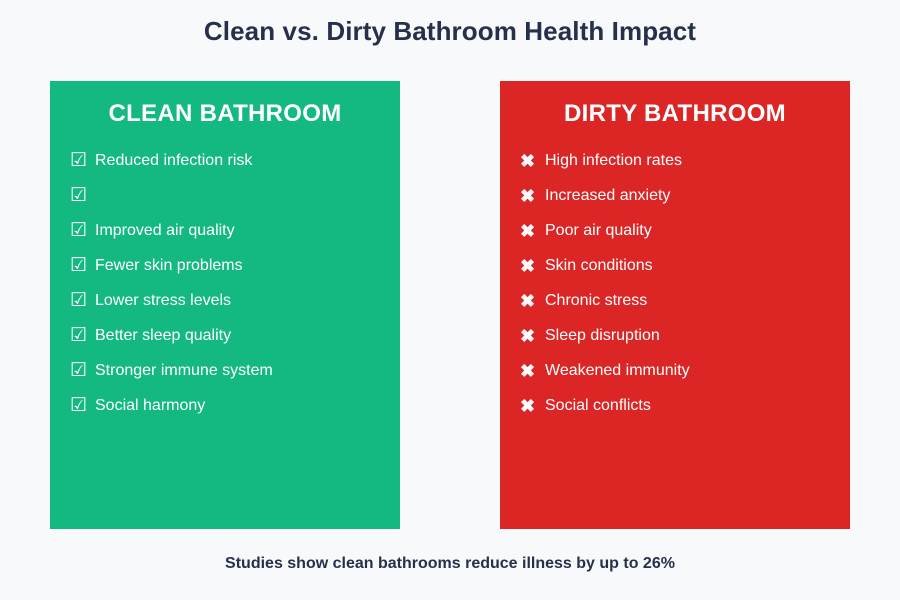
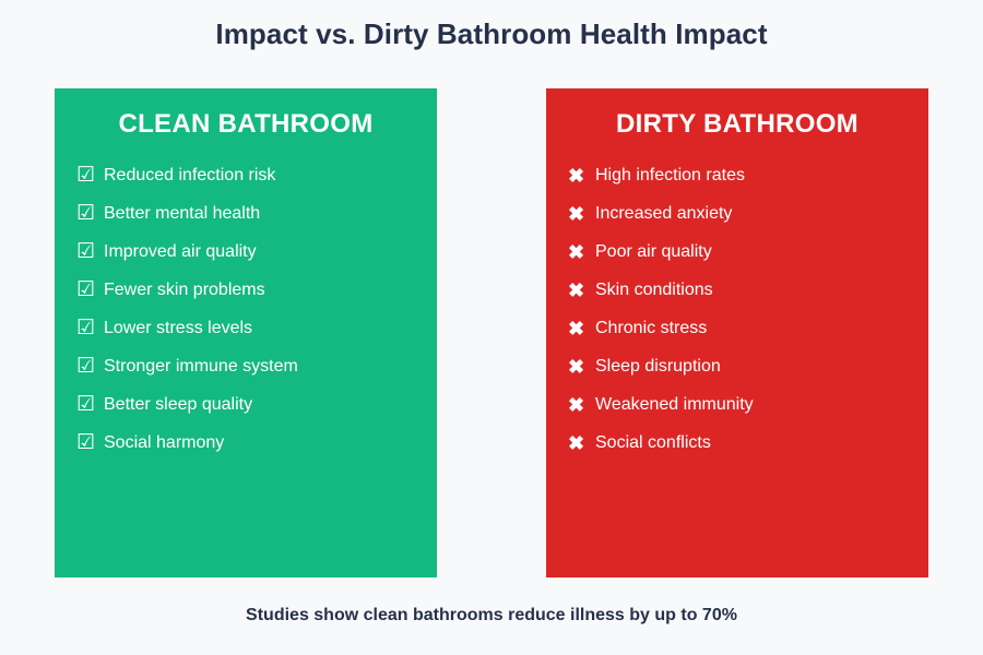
- Clean vs. Dirty Bathroom Health Impact
+ Impact vs. Dirty Bathroom Health Impact
  CLEAN BATHROOM
  ☑
  Reduced infection risk
  ☑
+ Better mental health
  ☑
  Improved air quality
  ☑
  Fewer skin problems
  ☑
  Lower stress levels
  ☑
- Better sleep quality
+ Stronger immune system
  ☑
- Stronger immune system
+ Better sleep quality
  ☑
  Social harmony
  DIRTY BATHROOM
  ✖
  High infection rates
  ✖
  Increased anxiety
  ✖
  Poor air quality
  ✖
  Skin conditions
  ✖
  Chronic stress
  ✖
  Sleep disruption
  ✖
  Weakened immunity
  ✖
  Social conflicts
- Studies show clean bathrooms reduce illness by up to 26%
+ Studies show clean bathrooms reduce illness by up to 70%
